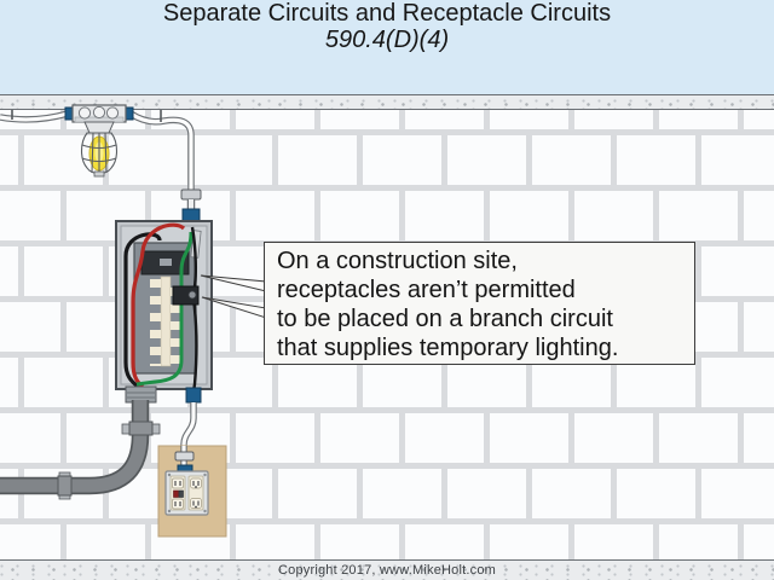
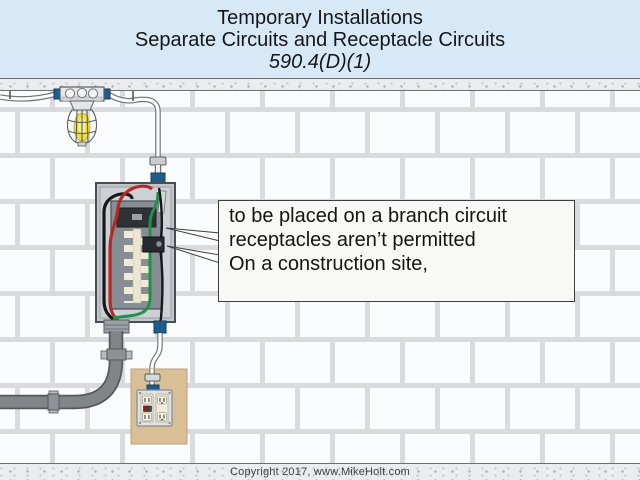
+ Temporary Installations
  Separate Circuits and Receptacle Circuits
- 590.4(D)(4)
+ 590.4(D)(1)
- On a construction site,
+ to be placed on a branch circuit
  receptacles aren’t permitted
- to be placed on a branch circuit
+ On a construction site,
- that supplies temporary lighting.
  Copyright 2017, www.MikeHolt.com
